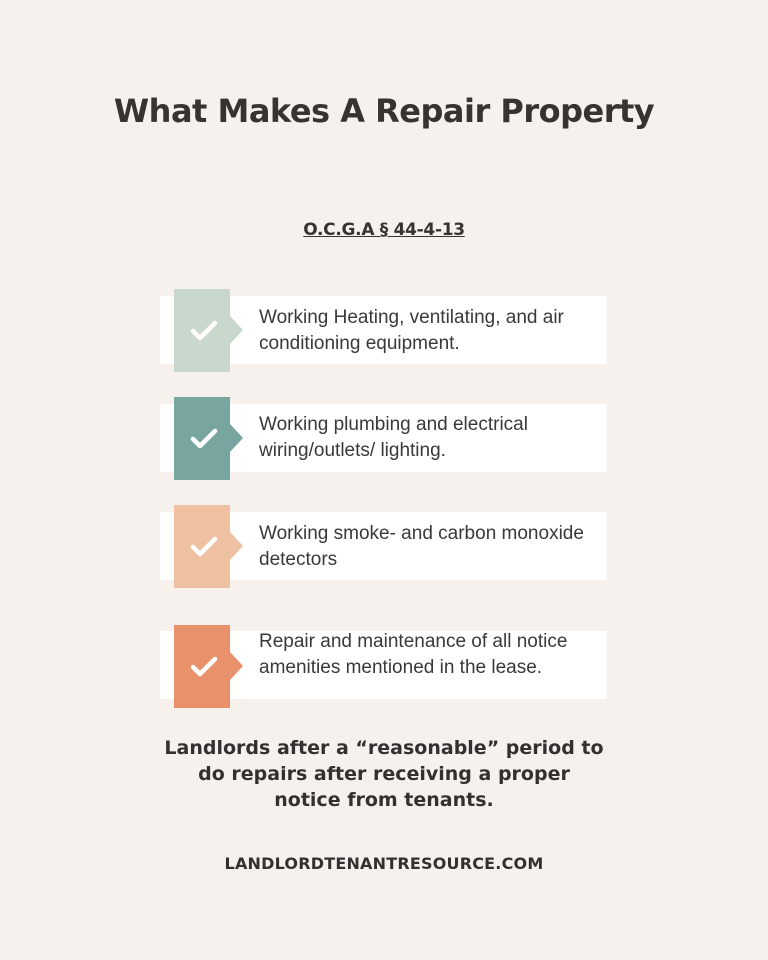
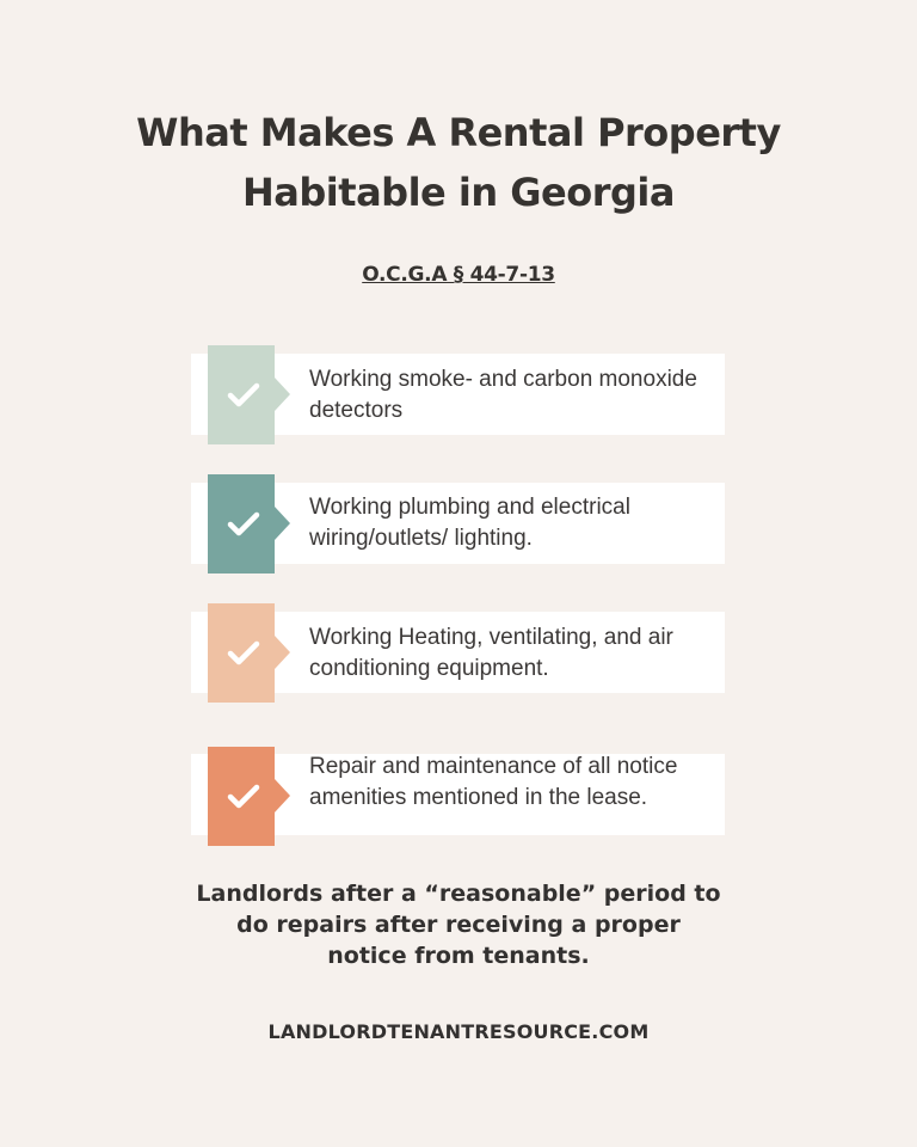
- What Makes A Repair Property
+ What Makes A Rental Property
+ Habitable in Georgia
- O.C.G.A § 44-4-13
+ O.C.G.A § 44-7-13
- Working Heating, ventilating, and air conditioning equipment.
+ Working smoke- and carbon monoxide detectors
  Working plumbing and electrical wiring/outlets/ lighting.
- Working smoke- and carbon monoxide detectors
+ Working Heating, ventilating, and air conditioning equipment.
  Repair and maintenance of all notice amenities mentioned in the lease.
  Landlords after a “reasonable” period to do repairs after receiving a proper notice from tenants.
  LANDLORDTENANTRESOURCE.COM
